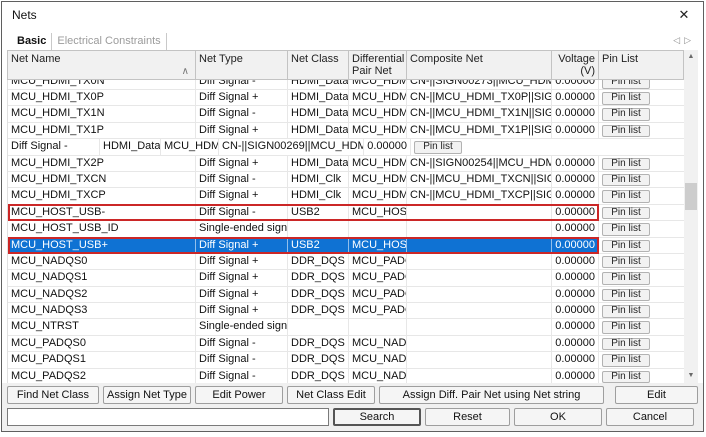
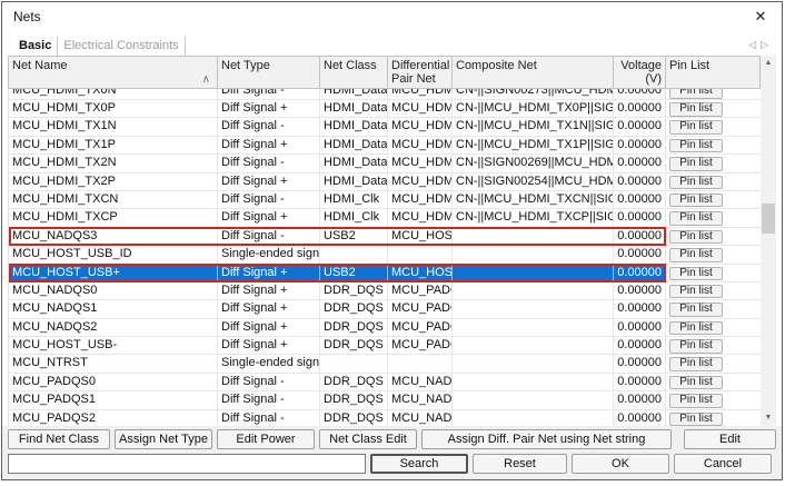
  Nets
  ✕
  Basic
  Electrical Constraints
  ◁▷
  Net Name
  ∧
  Net Type
  Net Class
  Differential Pair Net
  Composite Net
  Voltage (V)
  Pin List
  MCU_HDMI_TX0N
  Diff Signal -
  HDMI_Data
  CN-||SIGN00273||MCU_HDM
  0.00000
  Pin list
  MCU_HDMI_TX0P
  Diff Signal +
  HDMI_Data
  CN-||MCU_HDMI_TX0P||SIG
  0.00000
  Pin list
  MCU_HDMI_TX1N
  Diff Signal -
  HDMI_Data
  CN-||MCU_HDMI_TX1N||SIG
  0.00000
  Pin list
  MCU_HDMI_TX1P
  Diff Signal +
  HDMI_Data
  CN-||MCU_HDMI_TX1P||SIG
  0.00000
  Pin list
+ MCU_HDMI_TX2N
  Diff Signal -
  HDMI_Data
  CN-||SIGN00269||MCU_HDM
  0.00000
  Pin list
  MCU_HDMI_TX2P
  Diff Signal +
  HDMI_Data
  CN-||SIGN00254||MCU_HDM
  0.00000
  Pin list
  MCU_HDMI_TXCN
  Diff Signal -
  HDMI_Clk
  CN-||MCU_HDMI_TXCN||SIG
  0.00000
  Pin list
  MCU_HDMI_TXCP
  Diff Signal +
  HDMI_Clk
  CN-||MCU_HDMI_TXCP||SIG
  0.00000
  Pin list
- MCU_HOST_USB-
+ MCU_NADQS3
  Diff Signal -
  USB2
  MCU_HOS
  0.00000
  Pin list
  MCU_HOST_USB_ID
  Single-ended sign
  0.00000
  Pin list
  MCU_HOST_USB+
  Diff Signal +
  USB2
  MCU_HOS
  0.00000
  Pin list
  MCU_NADQS0
  Diff Signal +
  DDR_DQS
  MCU_PAD
  0.00000
  Pin list
  MCU_NADQS1
  Diff Signal +
  DDR_DQS
  MCU_PAD
  0.00000
  Pin list
  MCU_NADQS2
  Diff Signal +
  DDR_DQS
  MCU_PAD
  0.00000
  Pin list
- MCU_NADQS3
+ MCU_HOST_USB-
  Diff Signal +
  DDR_DQS
  MCU_PAD
  0.00000
  Pin list
  MCU_NTRST
  Single-ended sign
  0.00000
  Pin list
  MCU_PADQS0
  Diff Signal -
  DDR_DQS
  MCU_NAD
  0.00000
  Pin list
  MCU_PADQS1
  Diff Signal -
  DDR_DQS
  MCU_NAD
  0.00000
  Pin list
  MCU_PADQS2
  Diff Signal -
  DDR_DQS
  MCU_NAD
  0.00000
  Pin list
  Find Net Class
  Assign Net Type
  Net Class Edit
  Assign Diff. Pair Net using Net string
  Edit
  Search
  Reset
  OK
  Cancel
